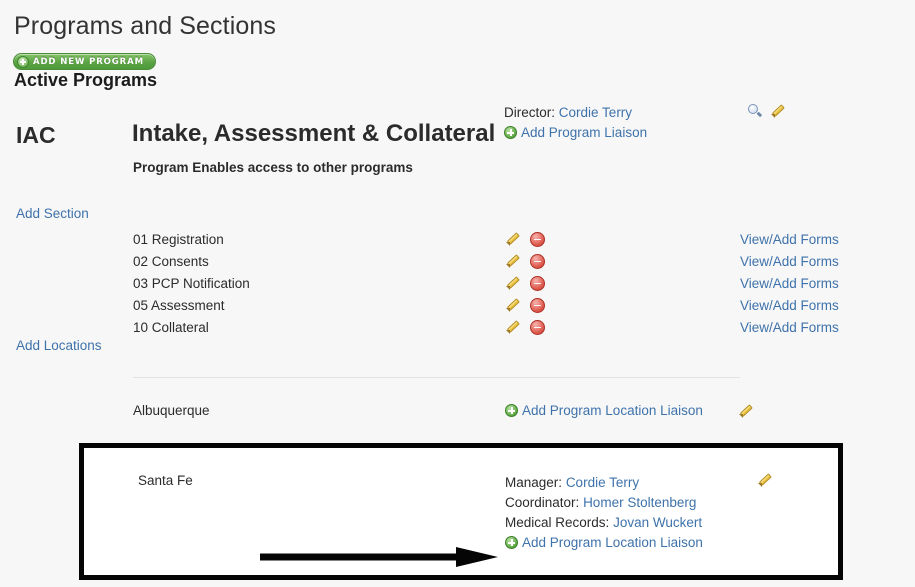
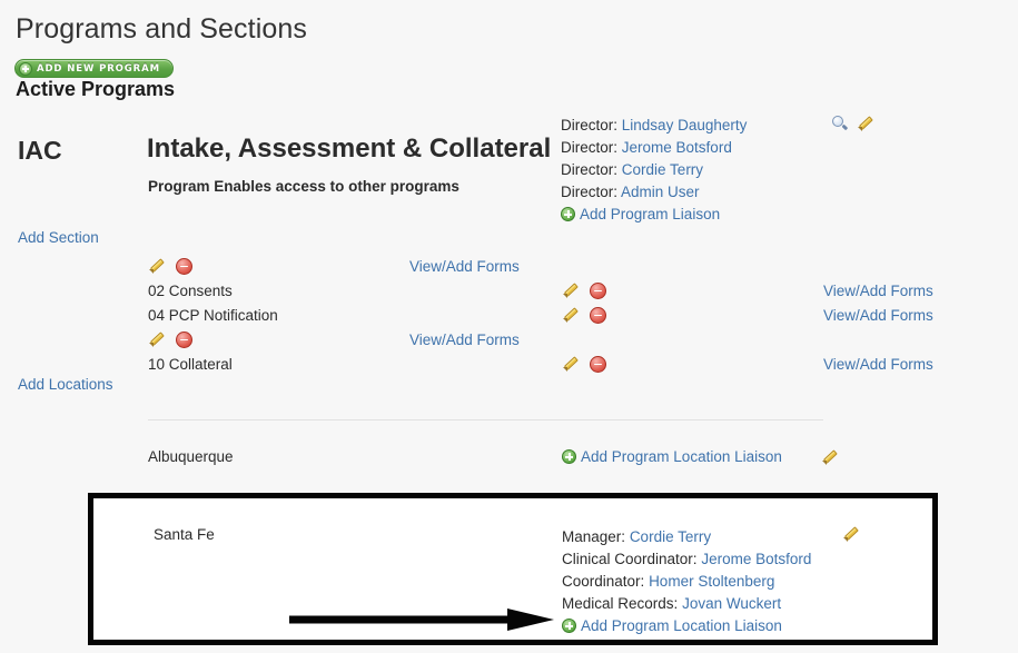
  Programs and Sections
  ADD NEW PROGRAM
  Active Programs
  IAC
  Intake, Assessment & Collateral
  Program Enables access to other programs
+ Director: Lindsay Daugherty
+ Director: Jerome Botsford
  Director: Cordie Terry
+ Director: Admin User
  Add Program Liaison
  Add Section
  Add Locations
- 01 Registration
  View/Add Forms
  02 Consents
  View/Add Forms
- 03 PCP Notification
+ 04 PCP Notification
  View/Add Forms
- 05 Assessment
  View/Add Forms
  10 Collateral
  View/Add Forms
  Albuquerque
  Add Program Location Liaison
  Santa Fe
  Manager: Cordie Terry
+ Clinical Coordinator: Jerome Botsford
  Coordinator: Homer Stoltenberg
  Medical Records: Jovan Wuckert
  Add Program Location Liaison
